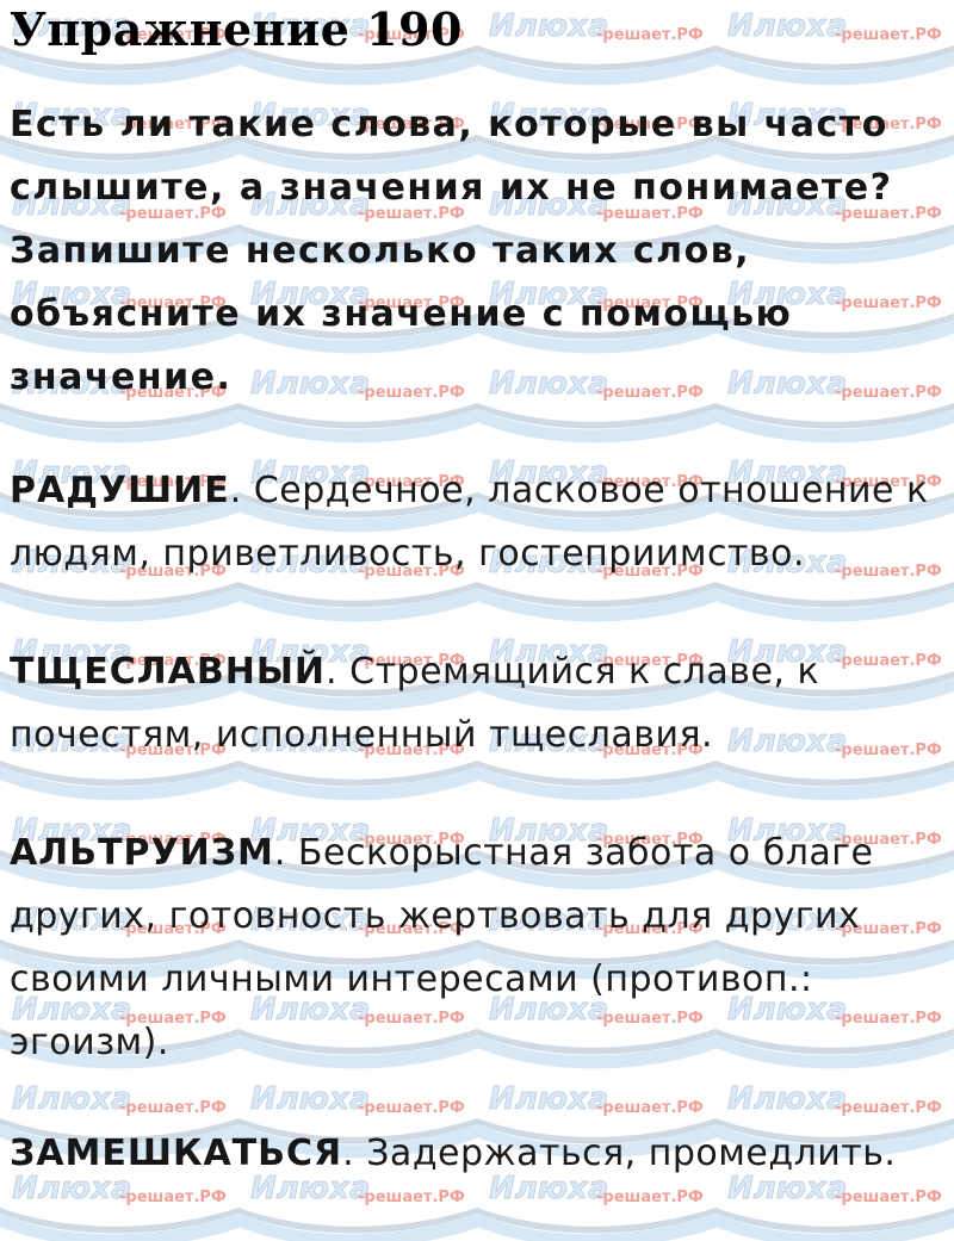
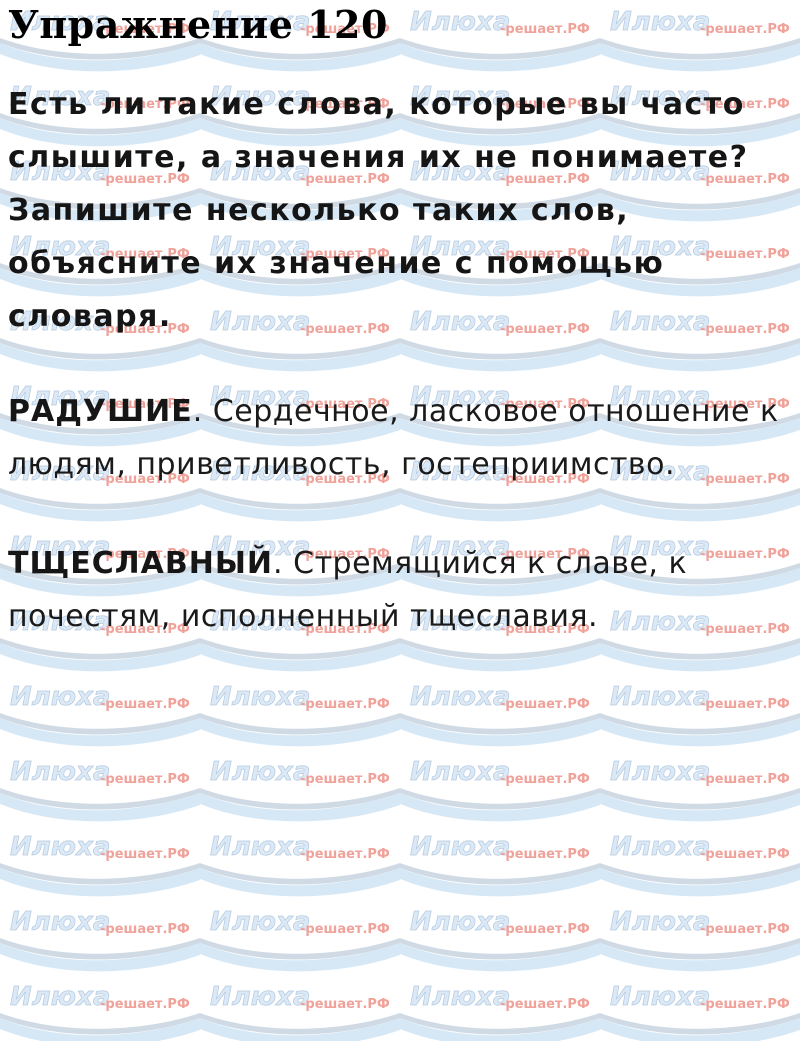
- Упражнение 190
+ Упражнение 120
- Есть ли такие слова, которые вы часто слышите, а значения их не понимаете? Запишите несколько таких слов, объясните их значение с помощью значение.
+ Есть ли такие слова, которые вы часто слышите, а значения их не понимаете? Запишите несколько таких слов, объясните их значение с помощью словаря.
  РАДУШИЕ. Сердечное, ласковое отношение к людям, приветливость, гостеприимство.
  ТЩЕСЛАВНЫЙ. Стремящийся к славе, к почестям, исполненный тщеславия.
- АЛЬТРУИЗМ. Бескорыстная забота о благе других, готовность жертвовать для других своими личными интересами (противоп.: эгоизм).
- ЗАМЕШКАТЬСЯ. Задержаться, промедлить.
